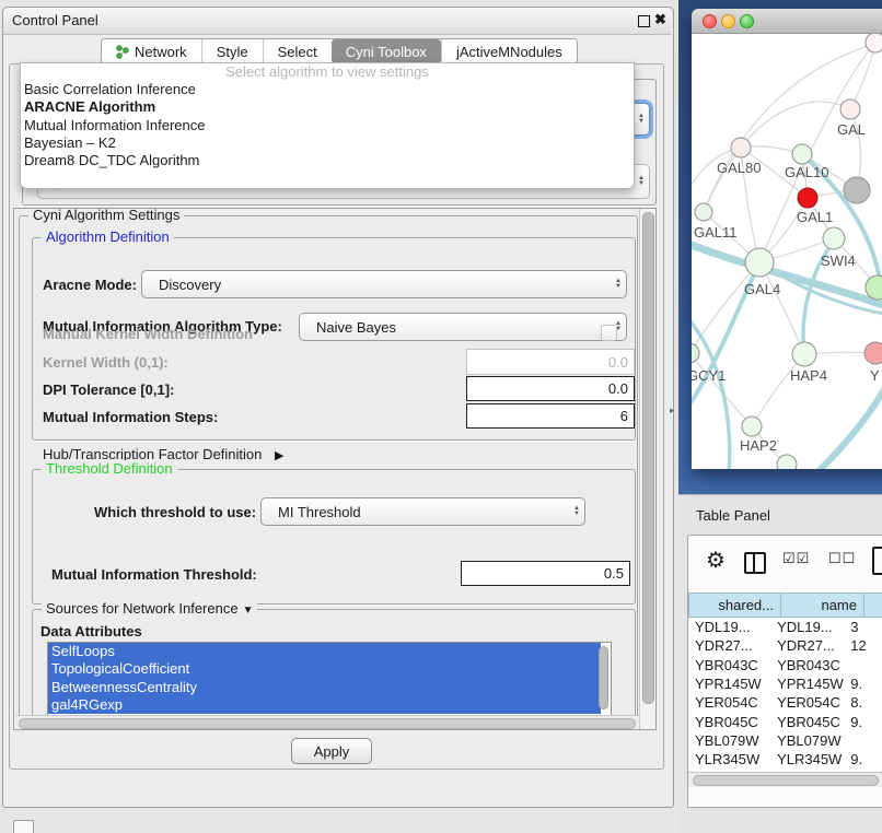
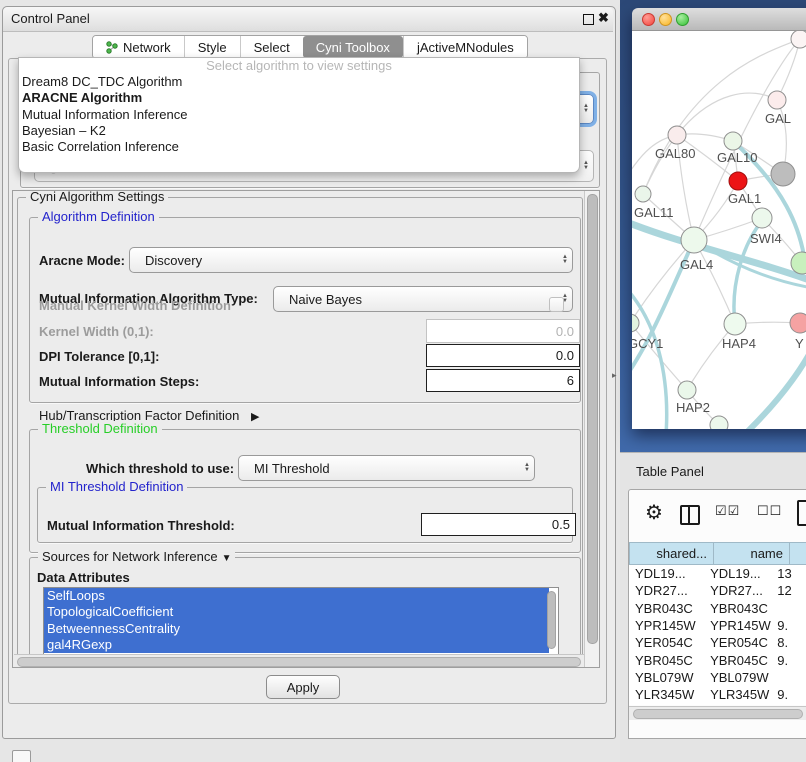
  Control Panel
  ✖
  Network
  Style
  Select
  Cyni Toolbox
  jActiveMNodules
  Select algorithm to view settings
- Basic Correlation Inference
+ Dream8 DC_TDC Algorithm
  ARACNE Algorithm
  Mutual Information Inference
  Bayesian – K2
- Dream8 DC_TDC Algorithm
+ Basic Correlation Inference
  Cyni Algorithm Settings
  Algorithm Definition
  Aracne Mode:
  Discovery
  Mutual Information Algorithm Type:
  Naive Bayes
  Manual Kernel Width Definition
  Kernel Width (0,1):
  0.0
  DPI Tolerance [0,1]:
  0.0
  Mutual Information Steps:
  6
  Hub/Transcription Factor Definition ▶
  Threshold Definition
  Which threshold to use:
  MI Threshold
+ MI Threshold Definition
  Mutual Information Threshold:
  0.5
  Sources for Network Inference ▼
  Data Attributes
  SelfLoops
  TopologicalCoefficient
  BetweennessCentrality
  gal4RGexp
  Apply
  GAL
  GAL80
  GAL10
  GAL1
  GAL11
  SWI4
  GAL4
  GCY1
  HAP4
  Y
  HAP2
  ▸
  Table Panel
  ⚙
  ☑☑
  ☐☐
  shared...
  name
  YDL19...
  YDL19...
- 3
+ 13
  YDR27...
  YDR27...
  12
  YBR043C
  YBR043C
  YPR145W
  YPR145W
  9.
  YER054C
  YER054C
  8.
  YBR045C
  YBR045C
  9.
  YBL079W
  YBL079W
  YLR345W
  YLR345W
  9.
